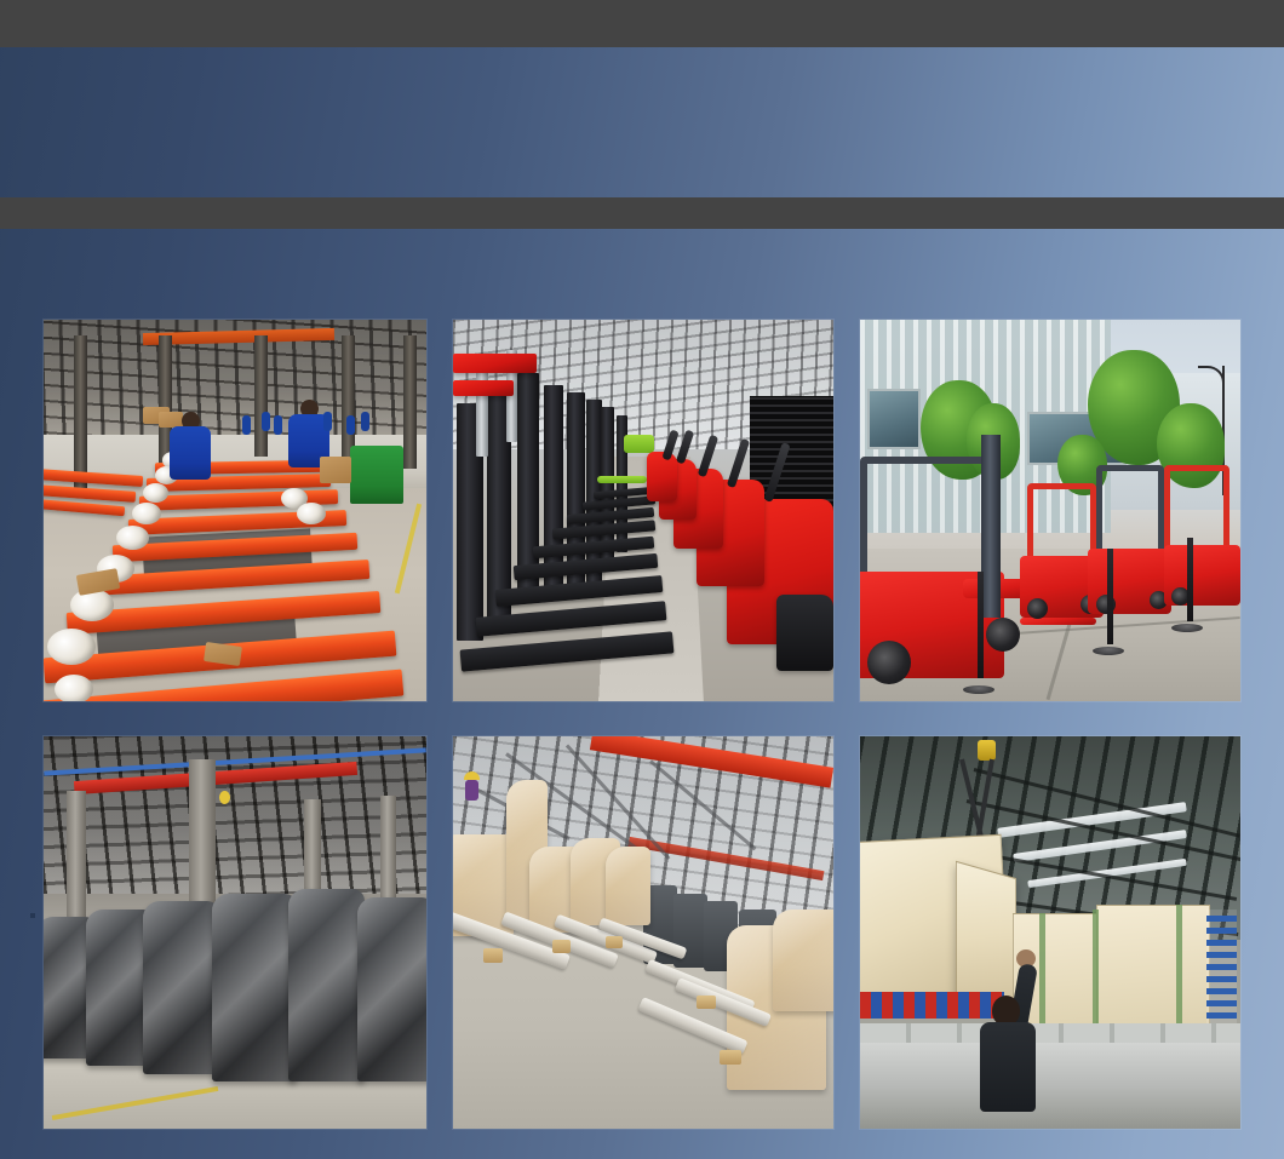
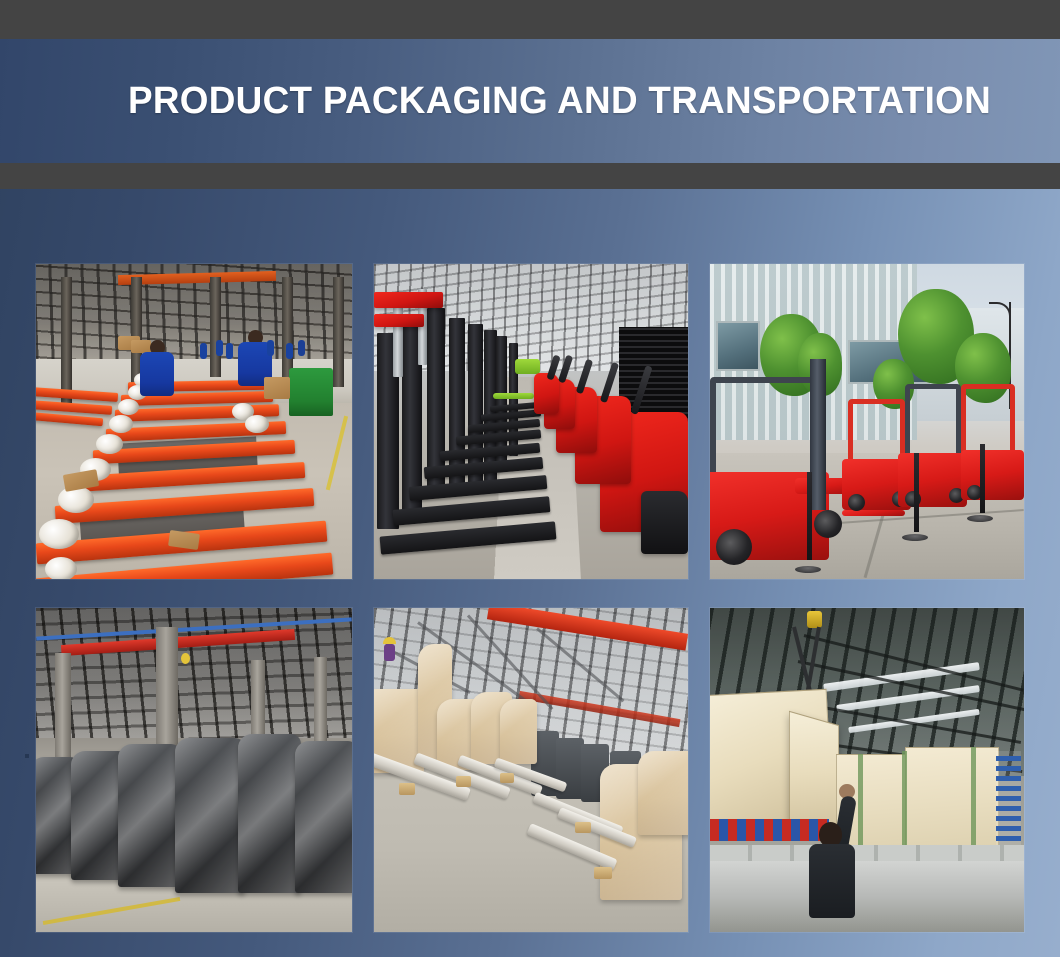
+ PRODUCT PACKAGING AND TRANSPORTATION
